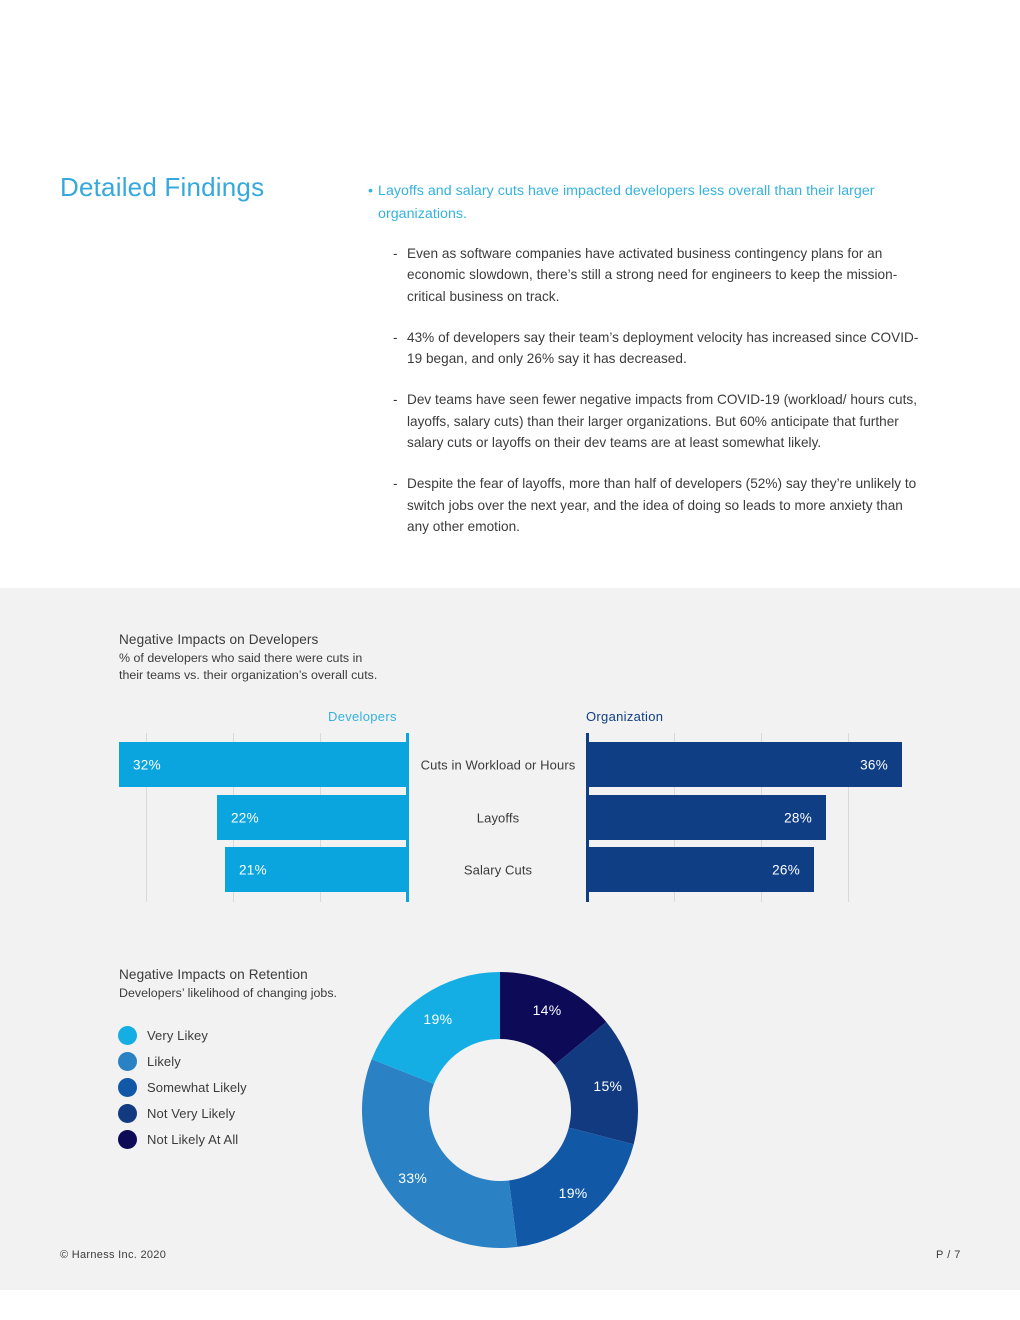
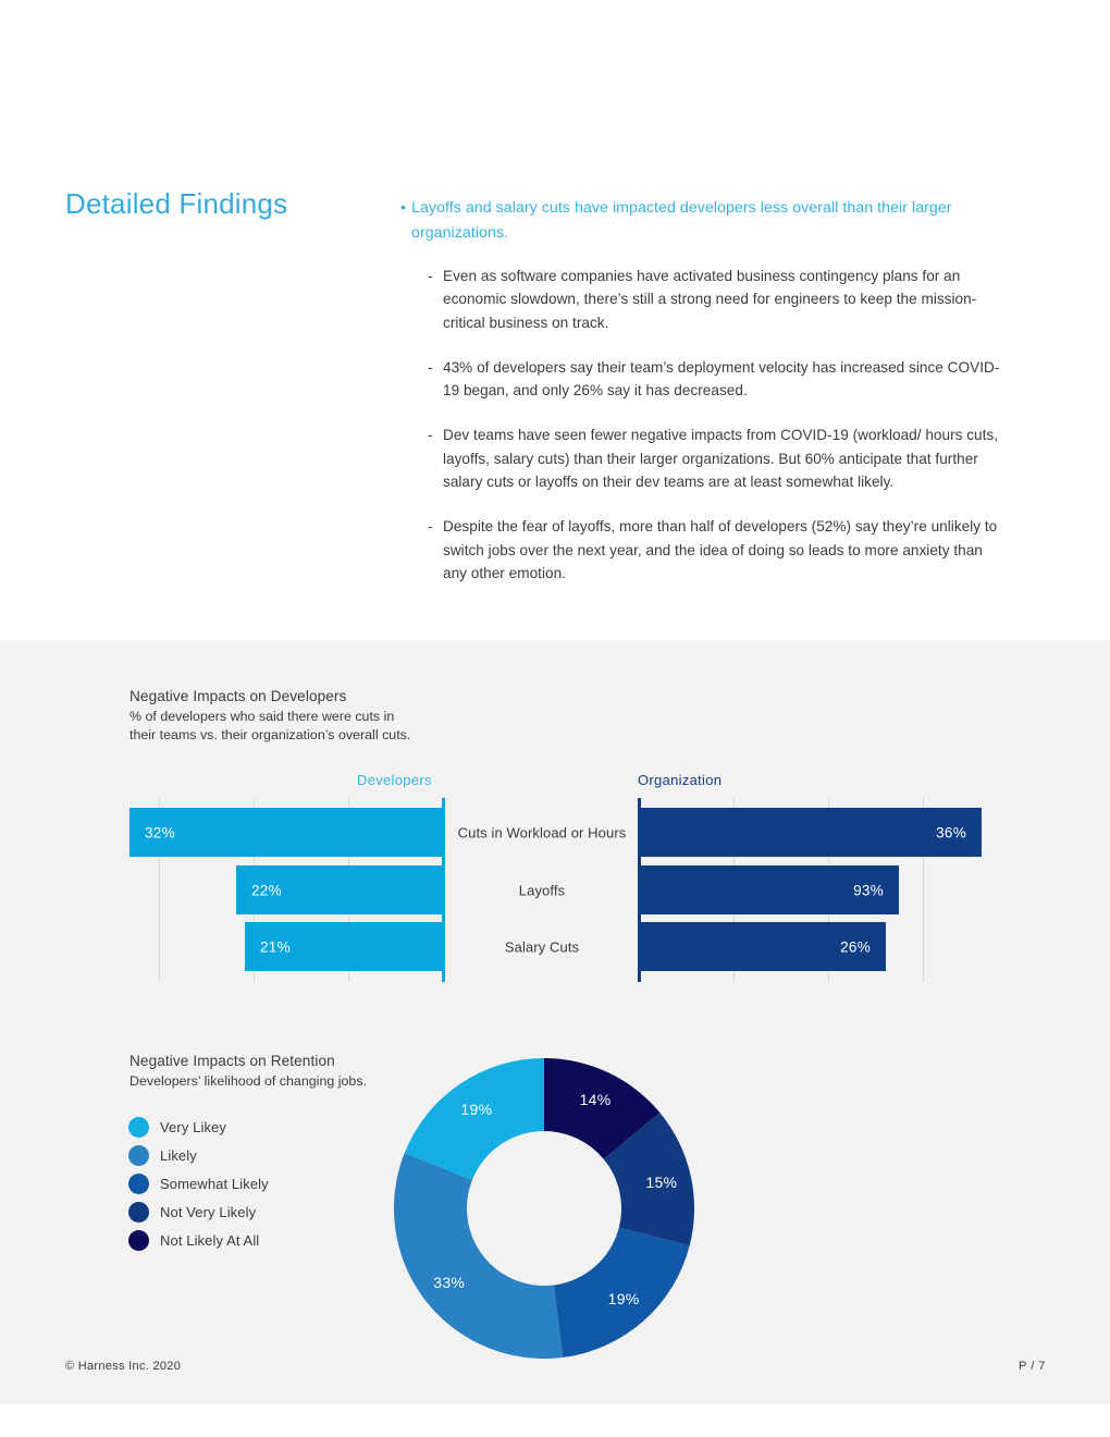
  Detailed Findings
  •
  Layoffs and salary cuts have impacted developers less overall than their larger organizations.
  -
  Even as software companies have activated business contingency plans for an economic slowdown, there’s still a strong need for engineers to keep the mission-critical business on track.
  -
  43% of developers say their team’s deployment velocity has increased since COVID-19 began, and only 26% say it has decreased.
  -
  Dev teams have seen fewer negative impacts from COVID-19 (workload/ hours cuts, layoffs, salary cuts) than their larger organizations. But 60% anticipate that further salary cuts or layoffs on their dev teams are at least somewhat likely.
  -
  Despite the fear of layoffs, more than half of developers (52%) say they’re unlikely to switch jobs over the next year, and the idea of doing so leads to more anxiety than any other emotion.
  Negative Impacts on Developers
  % of developers who said there were cuts in
  their teams vs. their organization’s overall cuts.
  Developers
  Organization
  32%
  Cuts in Workload or Hours
  36%
  22%
  Layoffs
- 28%
+ 93%
  21%
  Salary Cuts
  26%
  Negative Impacts on Retention
  Developers’ likelihood of changing jobs.
  Very Likey
  Likely
  Somewhat Likely
  Not Very Likely
  Not Likely At All
  14%
  15%
  19%
  33%
  19%
  © Harness Inc. 2020
  P / 7
